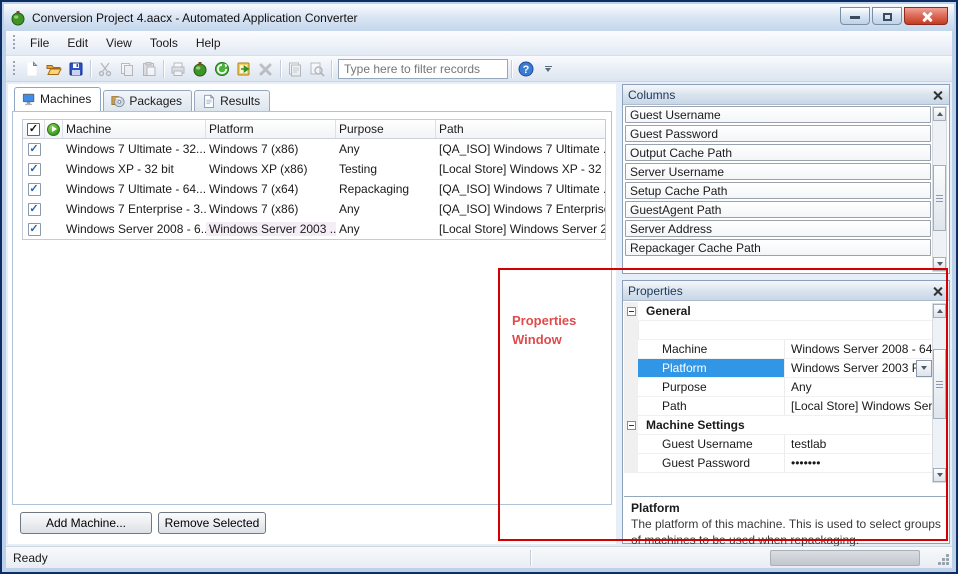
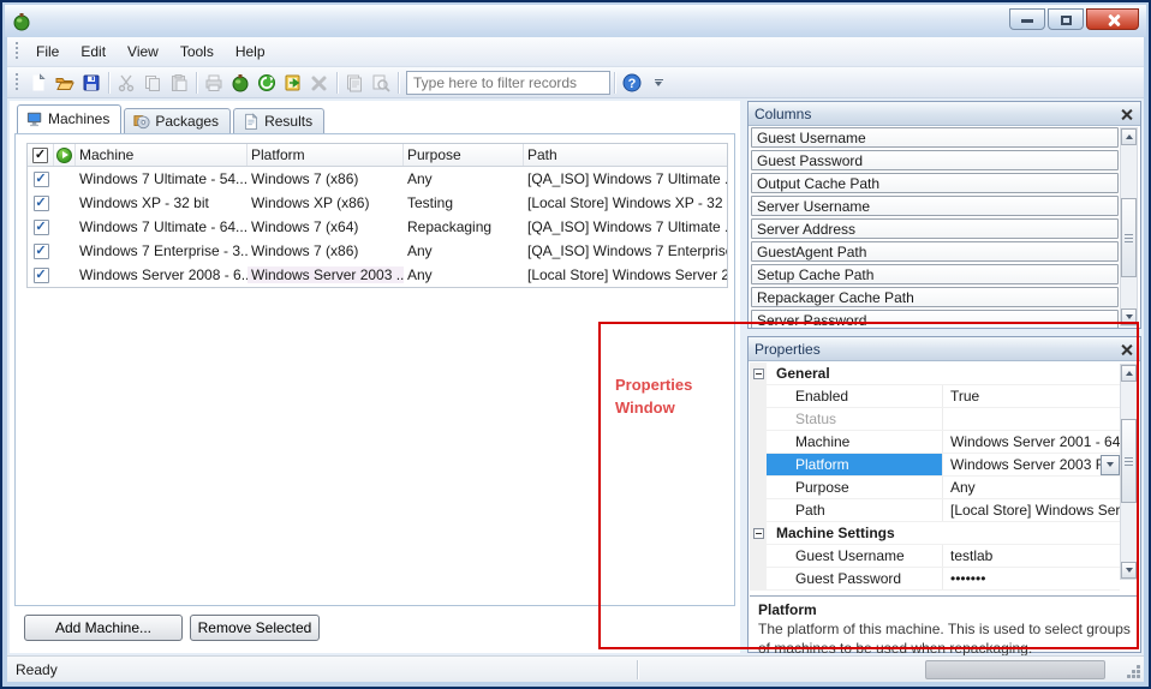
- Conversion Project 4.aacx - Automated Application Converter
  File
  Edit
  View
  Tools
  Help
  Type here to filter records
  ?
  Machines
  Packages
  Results
  Machine
  Platform
  Purpose
  Path
- Windows 7 Ultimate - 32...
+ Windows 7 Ultimate - 54...
  Windows 7 (x86)
  Any
  [QA_ISO] Windows 7 Ultimate .
  Windows XP - 32 bit
  Windows XP (x86)
  Testing
  [Local Store] Windows XP - 32
  Windows 7 Ultimate - 64...
  Windows 7 (x64)
  Repackaging
  [QA_ISO] Windows 7 Ultimate .
  Windows 7 Enterprise - 3..
  Windows 7 (x86)
  Any
  [QA_ISO] Windows 7 Enterpris
  Windows Server 2008 - 6.
  Windows Server 2003 ..
  Any
  [Local Store] Windows Server 2
  Add Machine...
  Remove Selected
  Columns
  Guest Username
  Guest Password
  Output Cache Path
  Server Username
- Setup Cache Path
+ Server Address
  GuestAgent Path
- Server Address
+ Setup Cache Path
  Repackager Cache Path
+ Server Password
  Properties
  General
+ Enabled
+ True
+ Status
  Machine
- Windows Server 2008 - 64
+ Windows Server 2001 - 64
  Platform
  Windows Server 2003
  Purpose
  Any
  Path
  [Local Store] Windows Ser
  Machine Settings
  Guest Username
  testlab
  Guest Password
  •••••••
  Platform
  The platform of this machine. This is used to select groups of machines to be used when repackaging.
  Ready
  Properties
  Window
